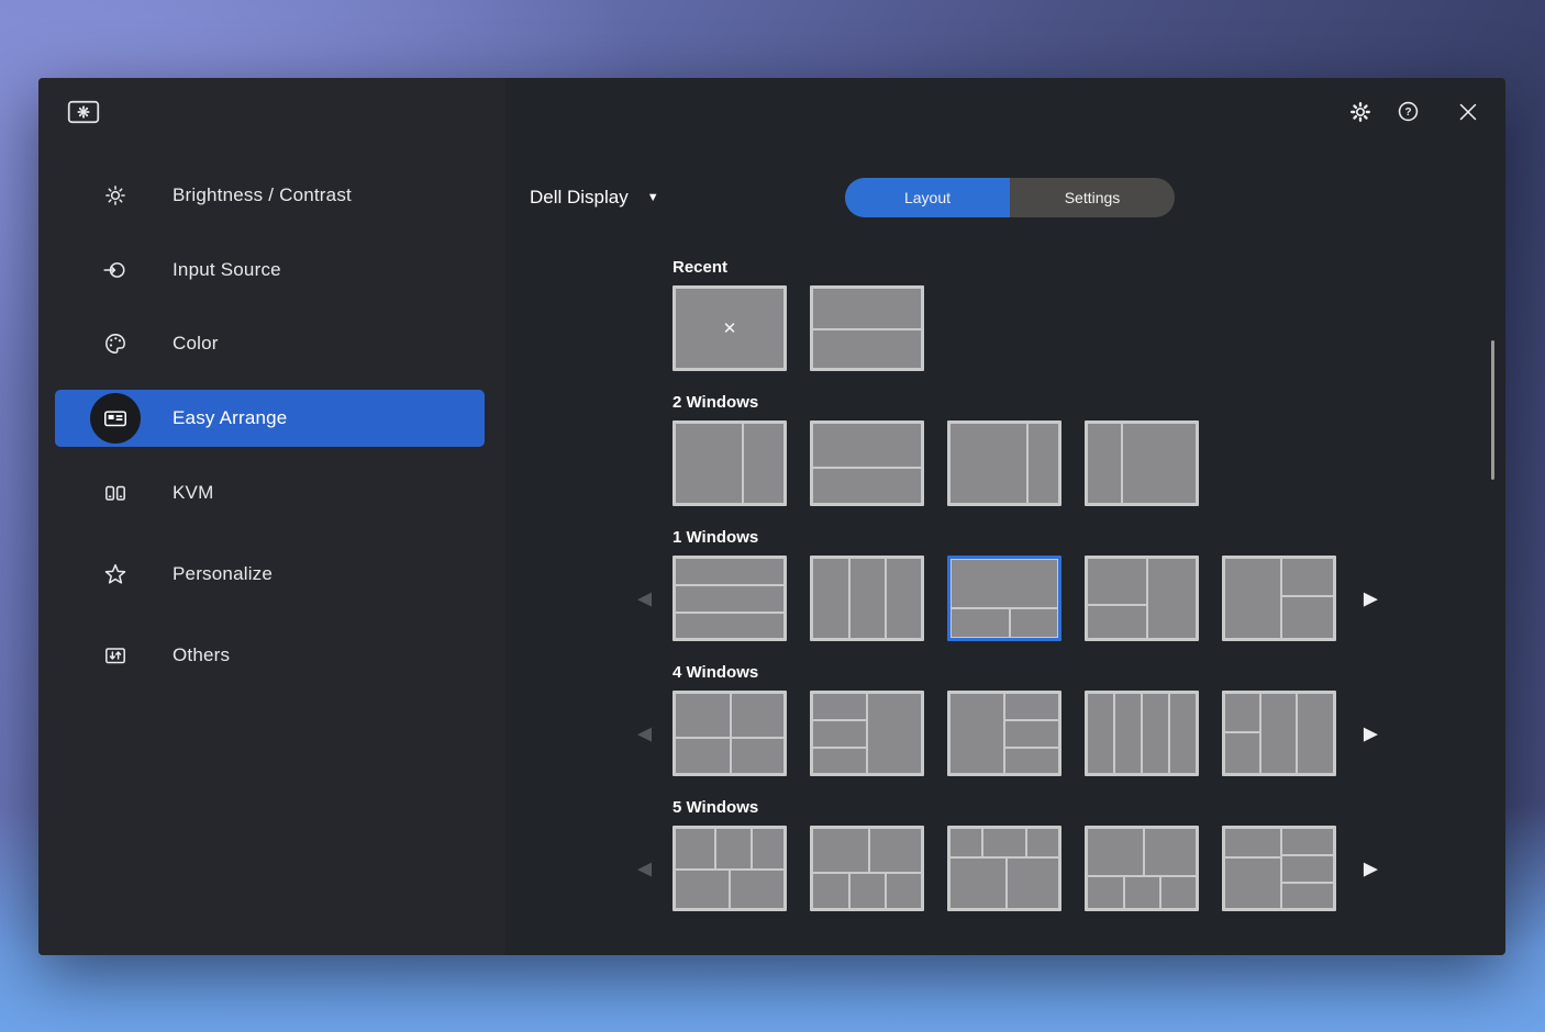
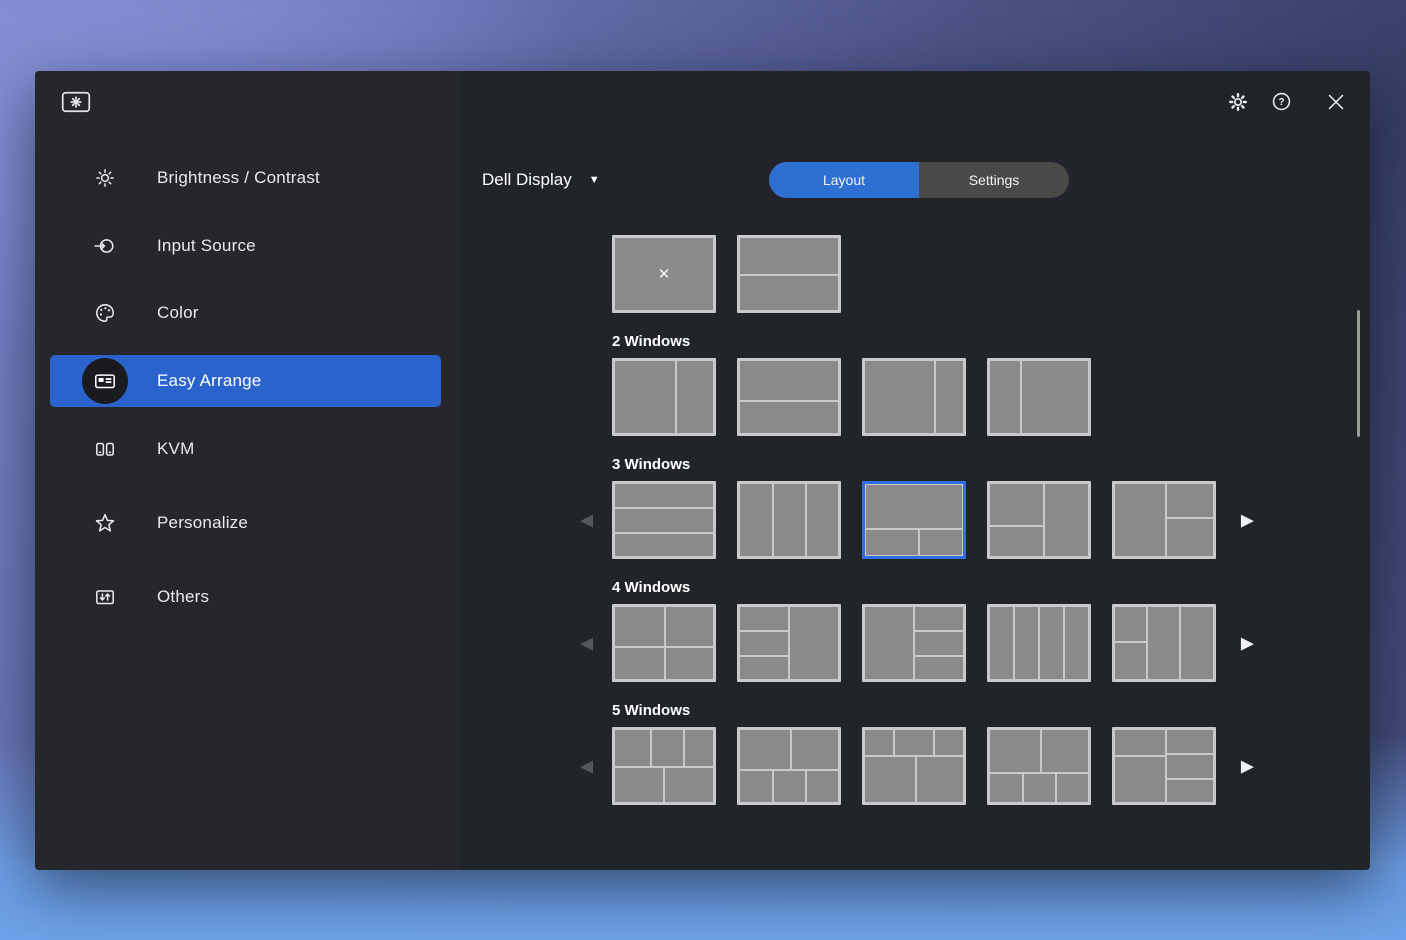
  Brightness / Contrast
  Input Source
  Color
  Easy Arrange
  KVM
  Personalize
  Others
  Dell Display
  ▼
  ?
  Layout
  Settings
- Recent
  ✕
  2 Windows
- 1 Windows
+ 3 Windows
  ◀
  ▶
  4 Windows
  ◀
  ▶
  5 Windows
  ◀
  ▶
